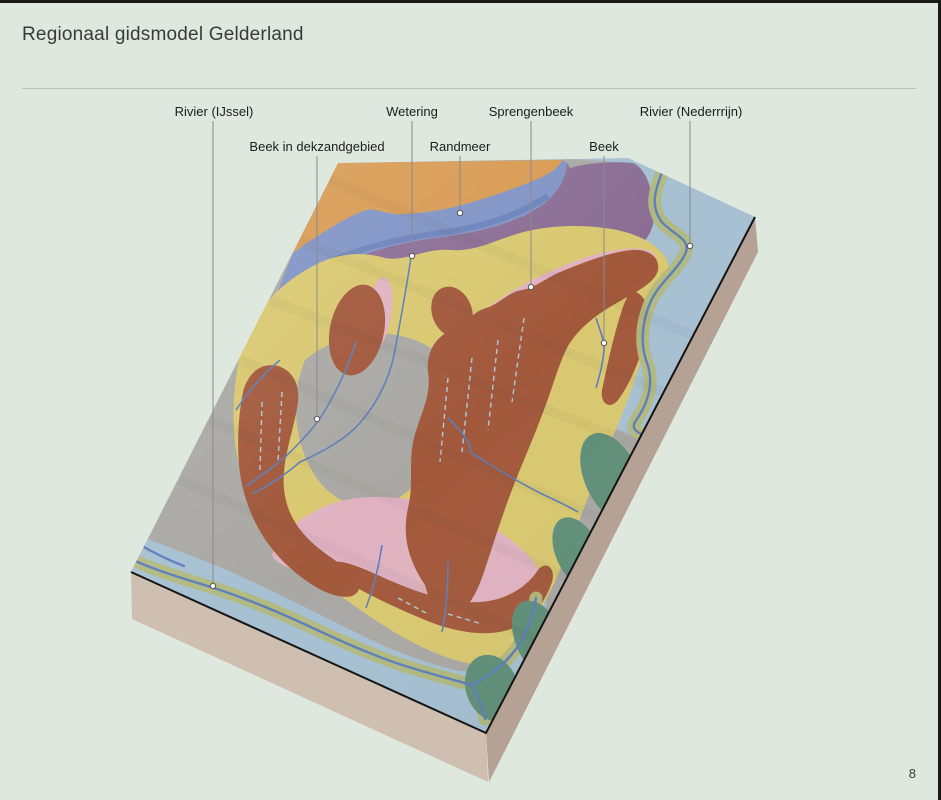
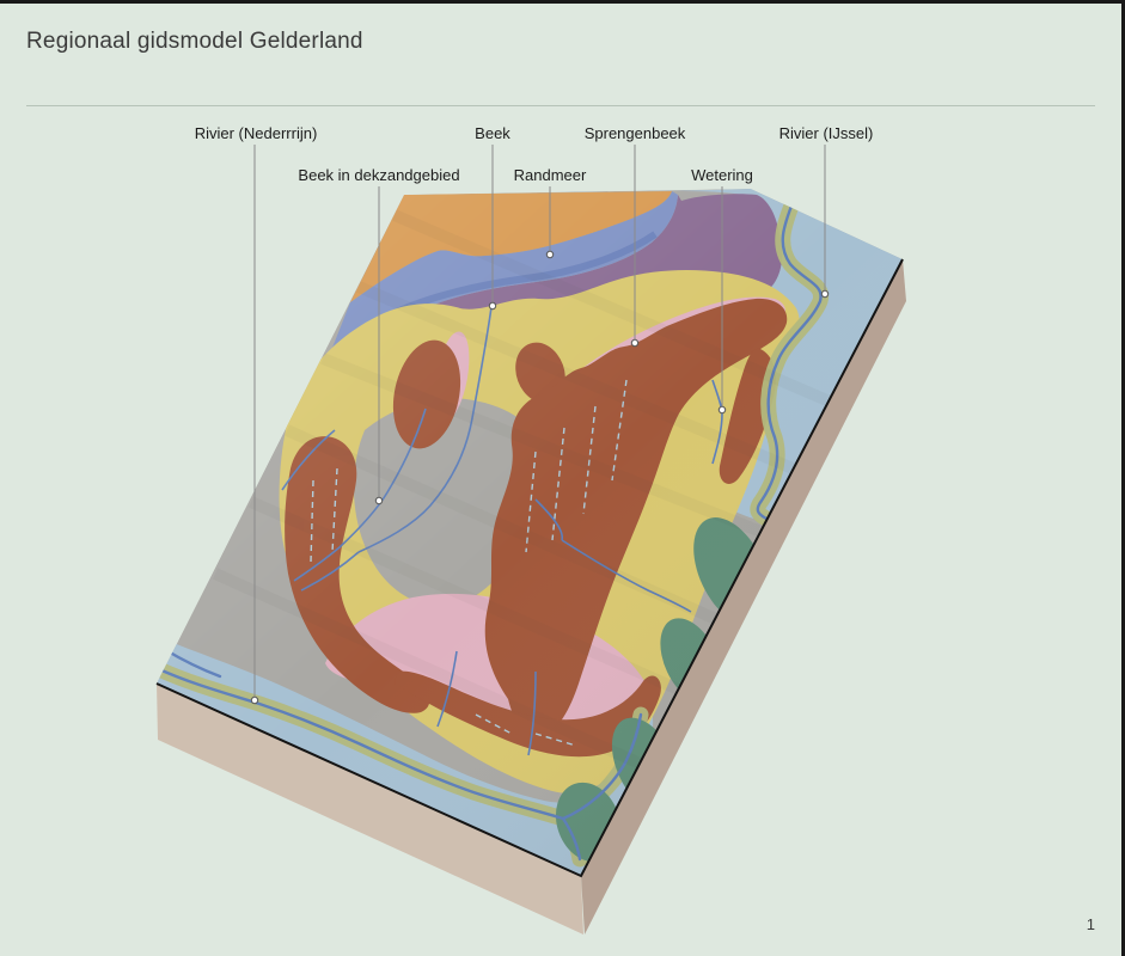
  Regionaal gidsmodel Gelderland
- Rivier (IJssel)
+ Rivier (Nederrrijn)
  Beek in dekzandgebied
- Wetering
+ Beek
  Randmeer
  Sprengenbeek
- Beek
+ Wetering
- Rivier (Nederrrijn)
+ Rivier (IJssel)
- 8
+ 1
